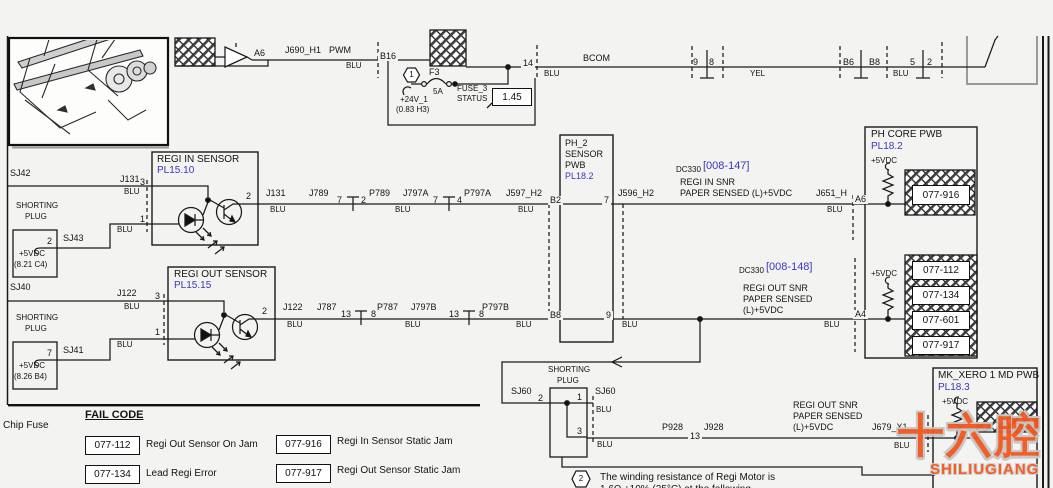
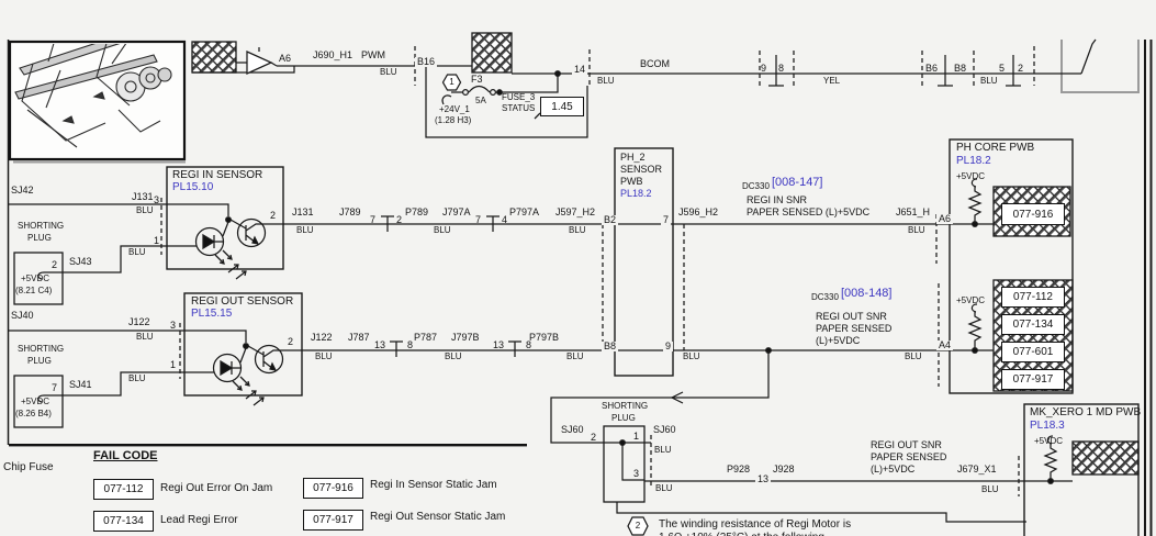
  J690_H1
  PWM
  BLU
  B16
  A6
  1
  F3
  5A
  +24V_1
- (0.83 H3)
+ (1.28 H3)
  FUSE_3
  STATUS
  1.45
  14
  BCOM
  BLU
  9
  8
  YEL
  B6
  B8
  BLU
  5
  2
  SJ42
  J131
  BLU
  3
  SHORTING
  PLUG
  +5VDC
  (8.21 C4)
  2
  SJ43
  BLU
  1
  SJ40
  J122
  BLU
  3
  SHORTING
  PLUG
  +5VDC
  (8.26 B4)
  7
  SJ41
  BLU
  1
  REGI IN SENSOR
  PL15.10
  2
  REGI OUT SENSOR
  PL15.15
  2
  J131
  BLU
  J789
  7
  2
  P789
  J797A
  BLU
  7
  4
  P797A
  J597_H2
  BLU
  J122
  BLU
  J787
  13
  8
  P787
  J797B
  BLU
  13
  8
  P797B
  BLU
  BLU
  PH_2
  SENSOR
  PWB
  PL18.2
  B2
  7
  B8
  9
  J596_H2
  DC330
  [008-147]
  REGI IN SNR
  PAPER SENSED (L)+5VDC
  J651_H
  BLU
  A6
  DC330
  [008-148]
  REGI OUT SNR
  PAPER SENSED
  (L)+5VDC
  BLU
  A4
  PH CORE PWB
  PL18.2
  +5VDC
  +5VDC
  077-916
  077-112
  077-134
  077-601
  077-917
  SHORTING
  PLUG
  SJ60
  SJ60
  2
  1
  3
  BLU
  BLU
  P928
  13
  J928
  REGI OUT SNR
  PAPER SENSED
  (L)+5VDC
  J679_X1
  BLU
  MK_XERO 1 MD PWB
  PL18.3
  +5VDC
  Chip Fuse
  FAIL CODE
  077-112
- Regi Out Sensor On Jam
+ Regi Out Error On Jam
  077-916
  Regi In Sensor Static Jam
  077-134
  Lead Regi Error
  077-917
  Regi Out Sensor Static Jam
  2
  The winding resistance of Regi Motor is
- 十六腔
- SHILIUGIANG
